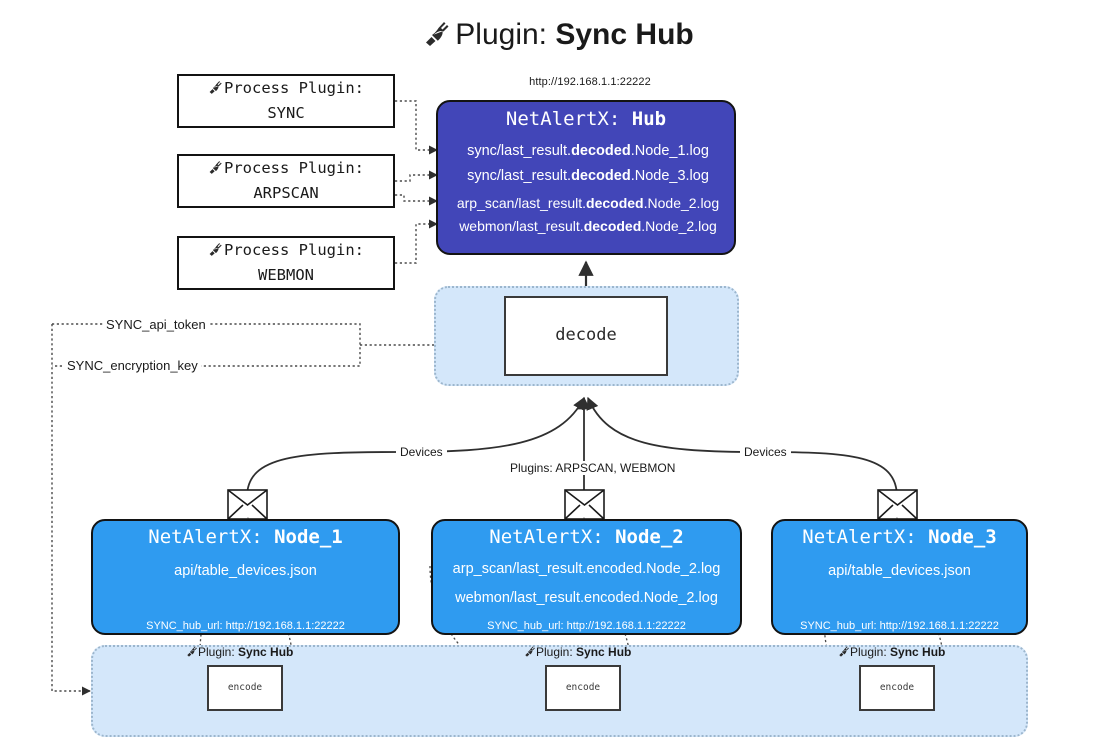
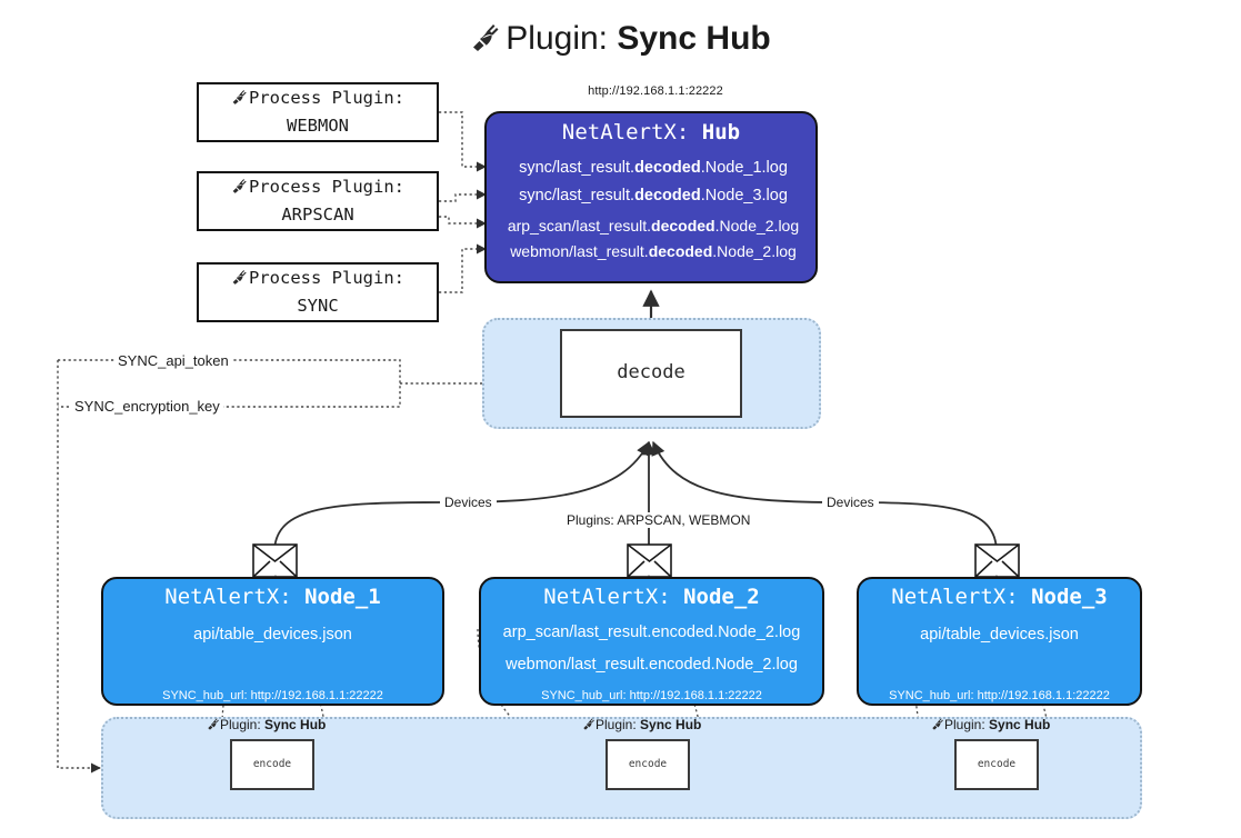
  Plugin: Sync Hub
  http://192.168.1.1:22222
  NetAlertX: Hub
  sync/last_result.decoded.Node_1.log
  sync/last_result.decoded.Node_3.log
  arp_scan/last_result.decoded.Node_2.log
  webmon/last_result.decoded.Node_2.log
  Process Plugin:
- SYNC
+ WEBMON
  Process Plugin:
  ARPSCAN
  Process Plugin:
- WEBMON
+ SYNC
  decode
  SYNC_api_token
  SYNC_encryption_key
  Devices
  Devices
  Plugins: ARPSCAN, WEBMON
  NetAlertX: Node_1
  api/table_devices.json
  SYNC_hub_url: http://192.168.1.1:22222
  NetAlertX: Node_2
  arp_scan/last_result.encoded.Node_2.log
  webmon/last_result.encoded.Node_2.log
  SYNC_hub_url: http://192.168.1.1:22222
  NetAlertX: Node_3
  api/table_devices.json
  SYNC_hub_url: http://192.168.1.1:22222
  Plugin: Sync Hub
  encode
  Plugin: Sync Hub
  encode
  Plugin: Sync Hub
  encode
